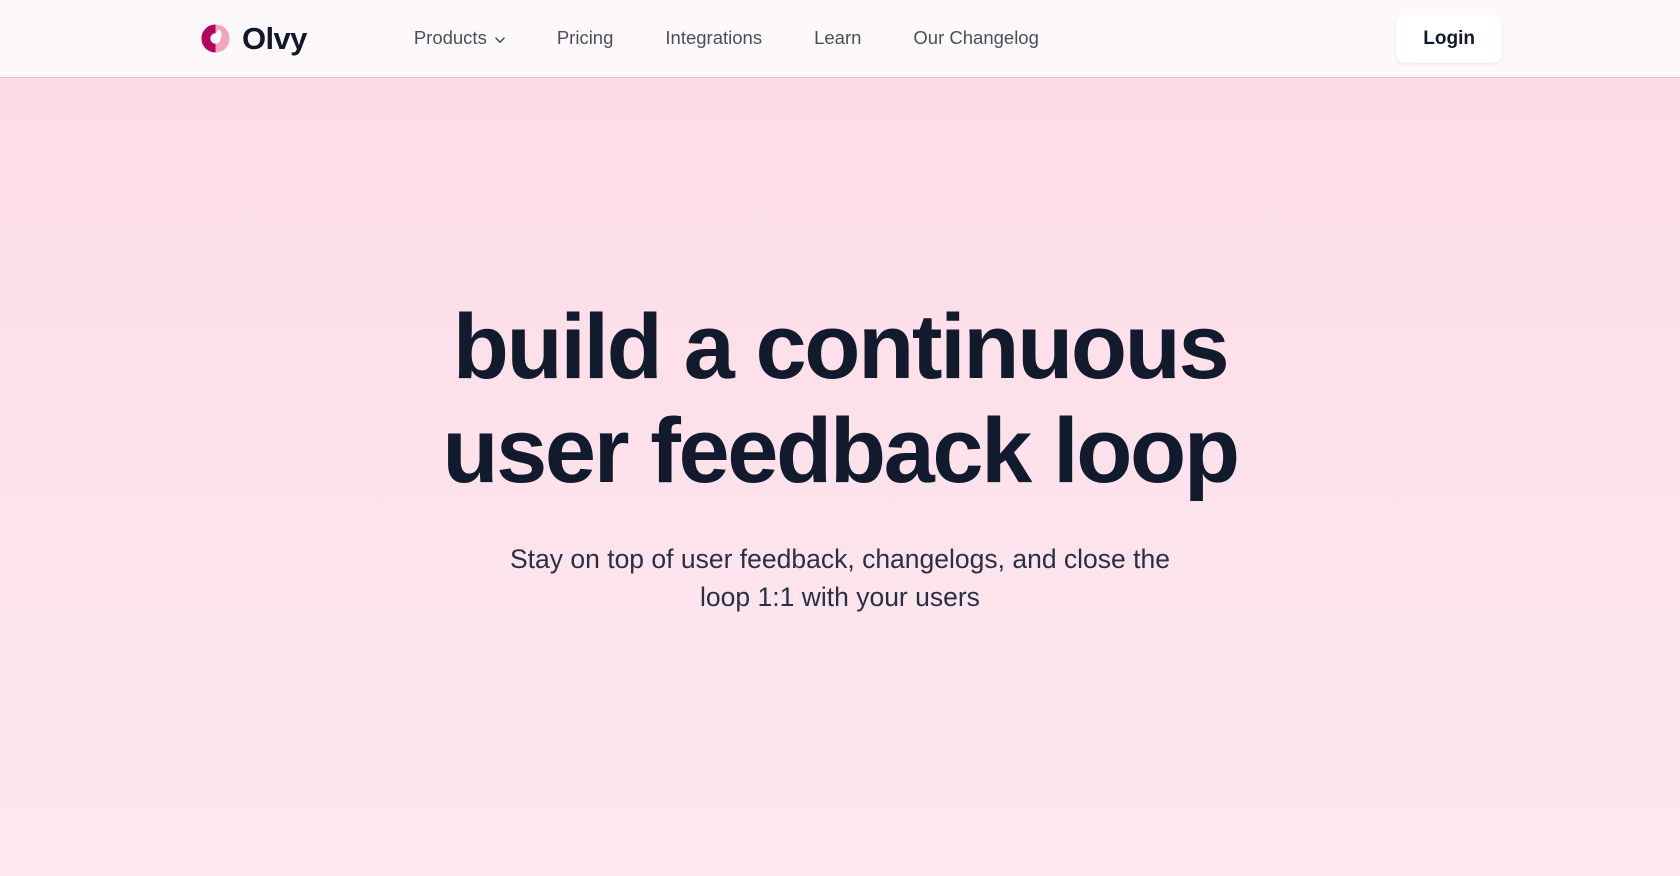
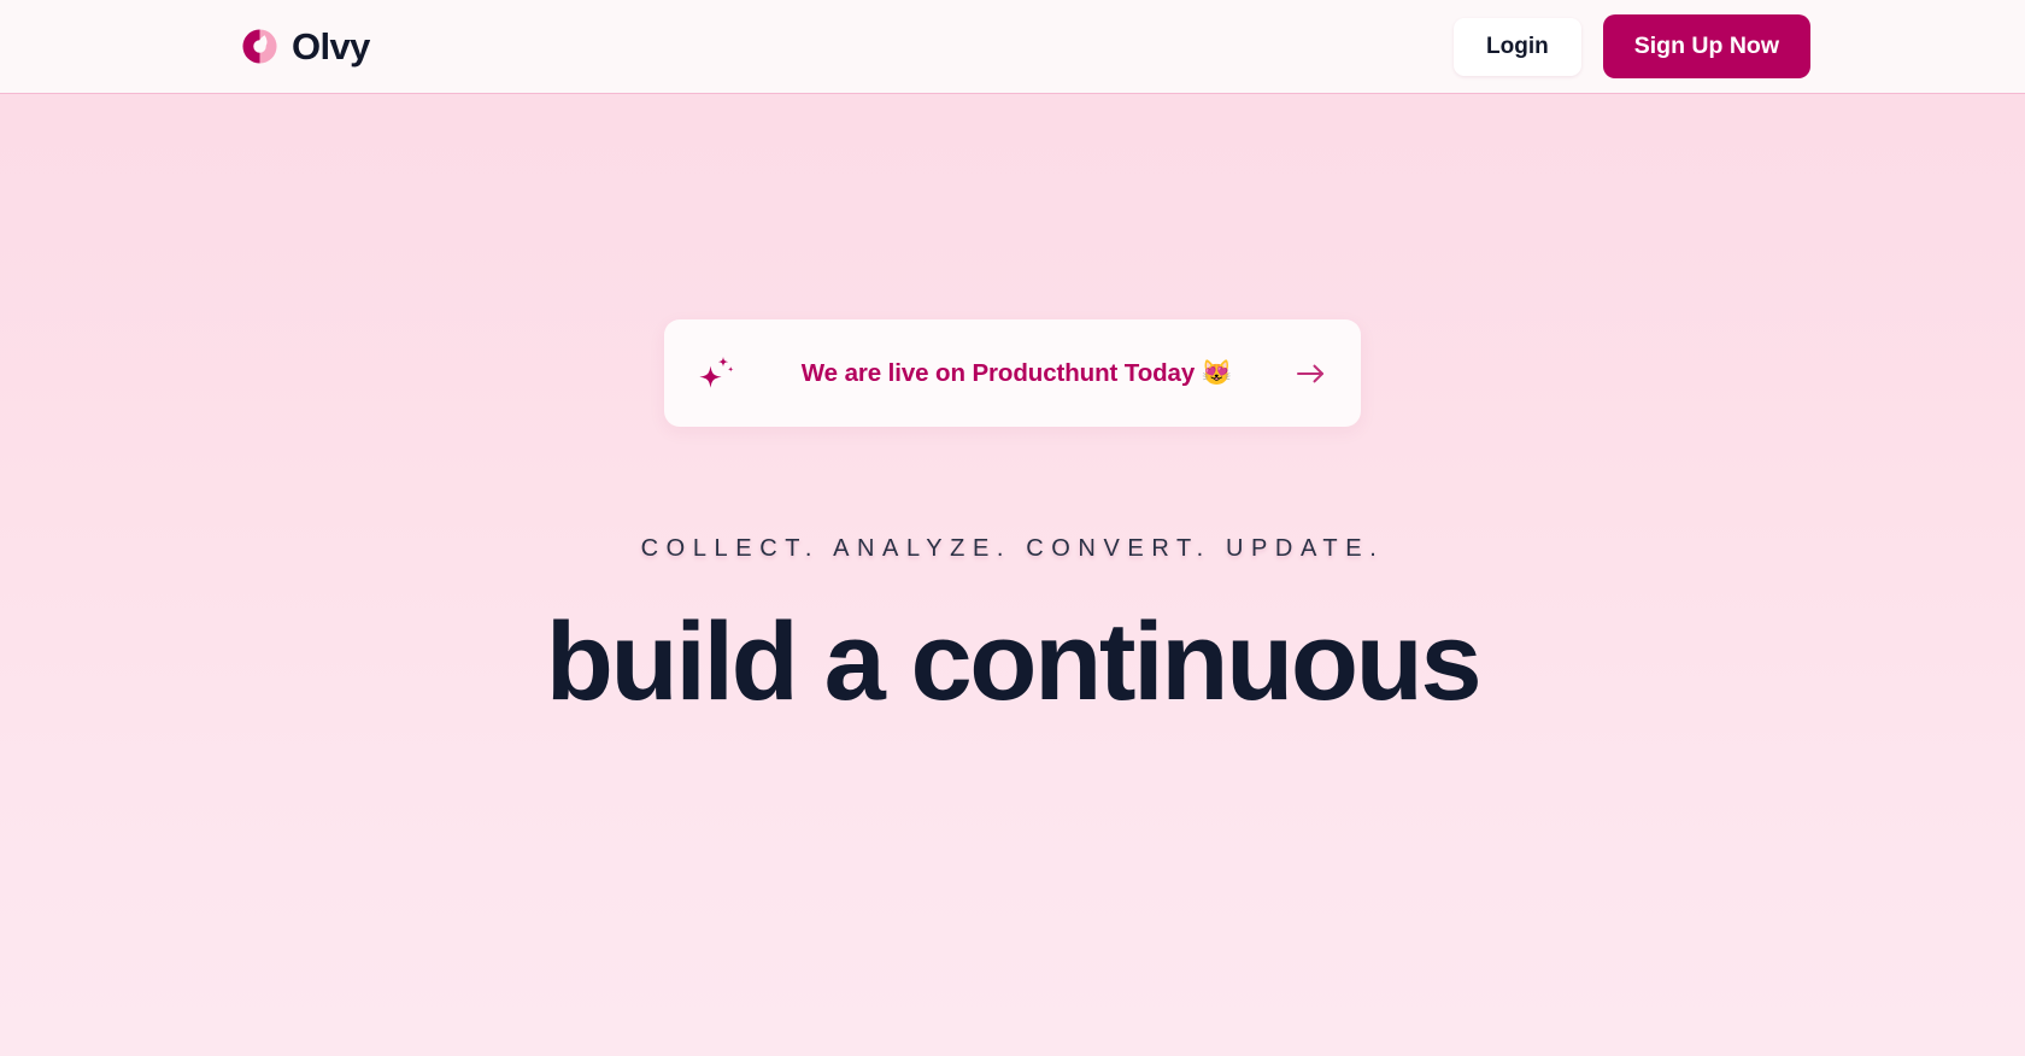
  Olvy
- Products
- Pricing
- Integrations
- Learn
- Our Changelog
  Login
+ Sign Up Now
+ We are live on Producthunt Today 😻
+ COLLECT. ANALYZE. CONVERT. UPDATE.
  build a continuous
- user feedback loop
- Stay on top of user feedback, changelogs, and close the
- loop 1:1 with your users
